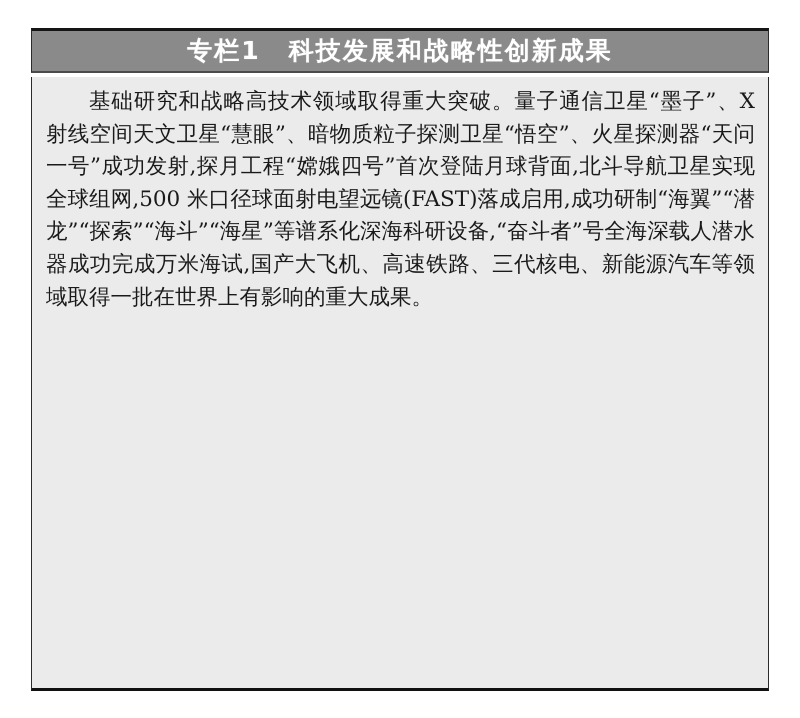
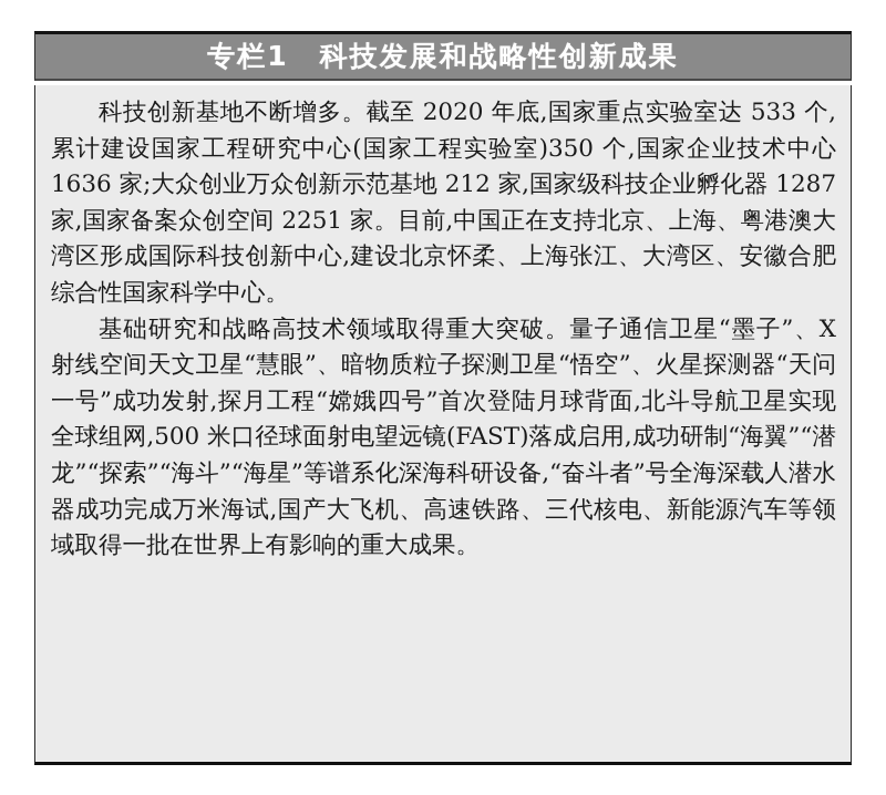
  专栏1
  科技发展和战略性创新成果
+ 科技创新基地不断增多。截至 2020 年底,国家重点实验室达 533 个,累计建设国家工程研究中心(国家工程实验室)350 个,国家企业技术中心 1636 家;大众创业万众创新示范基地 212 家,国家级科技企业孵化器 1287 家,国家备案众创空间 2251 家。目前,中国正在支持北京、上海、粤港澳大湾区形成国际科技创新中心,建设北京怀柔、上海张江、大湾区、安徽合肥综合性国家科学中心。
  基础研究和战略高技术领域取得重大突破。量子通信卫星“墨子”、X 射线空间天文卫星“慧眼”、暗物质粒子探测卫星“悟空”、火星探测器“天问一号”成功发射,探月工程“嫦娥四号”首次登陆月球背面,北斗导航卫星实现全球组网,500 米口径球面射电望远镜(FAST)落成启用,成功研制“海翼”“潜龙”“探索”“海斗”“海星”等谱系化深海科研设备,“奋斗者”号全海深载人潜水器成功完成万米海试,国产大飞机、高速铁路、三代核电、新能源汽车等领域取得一批在世界上有影响的重大成果。
